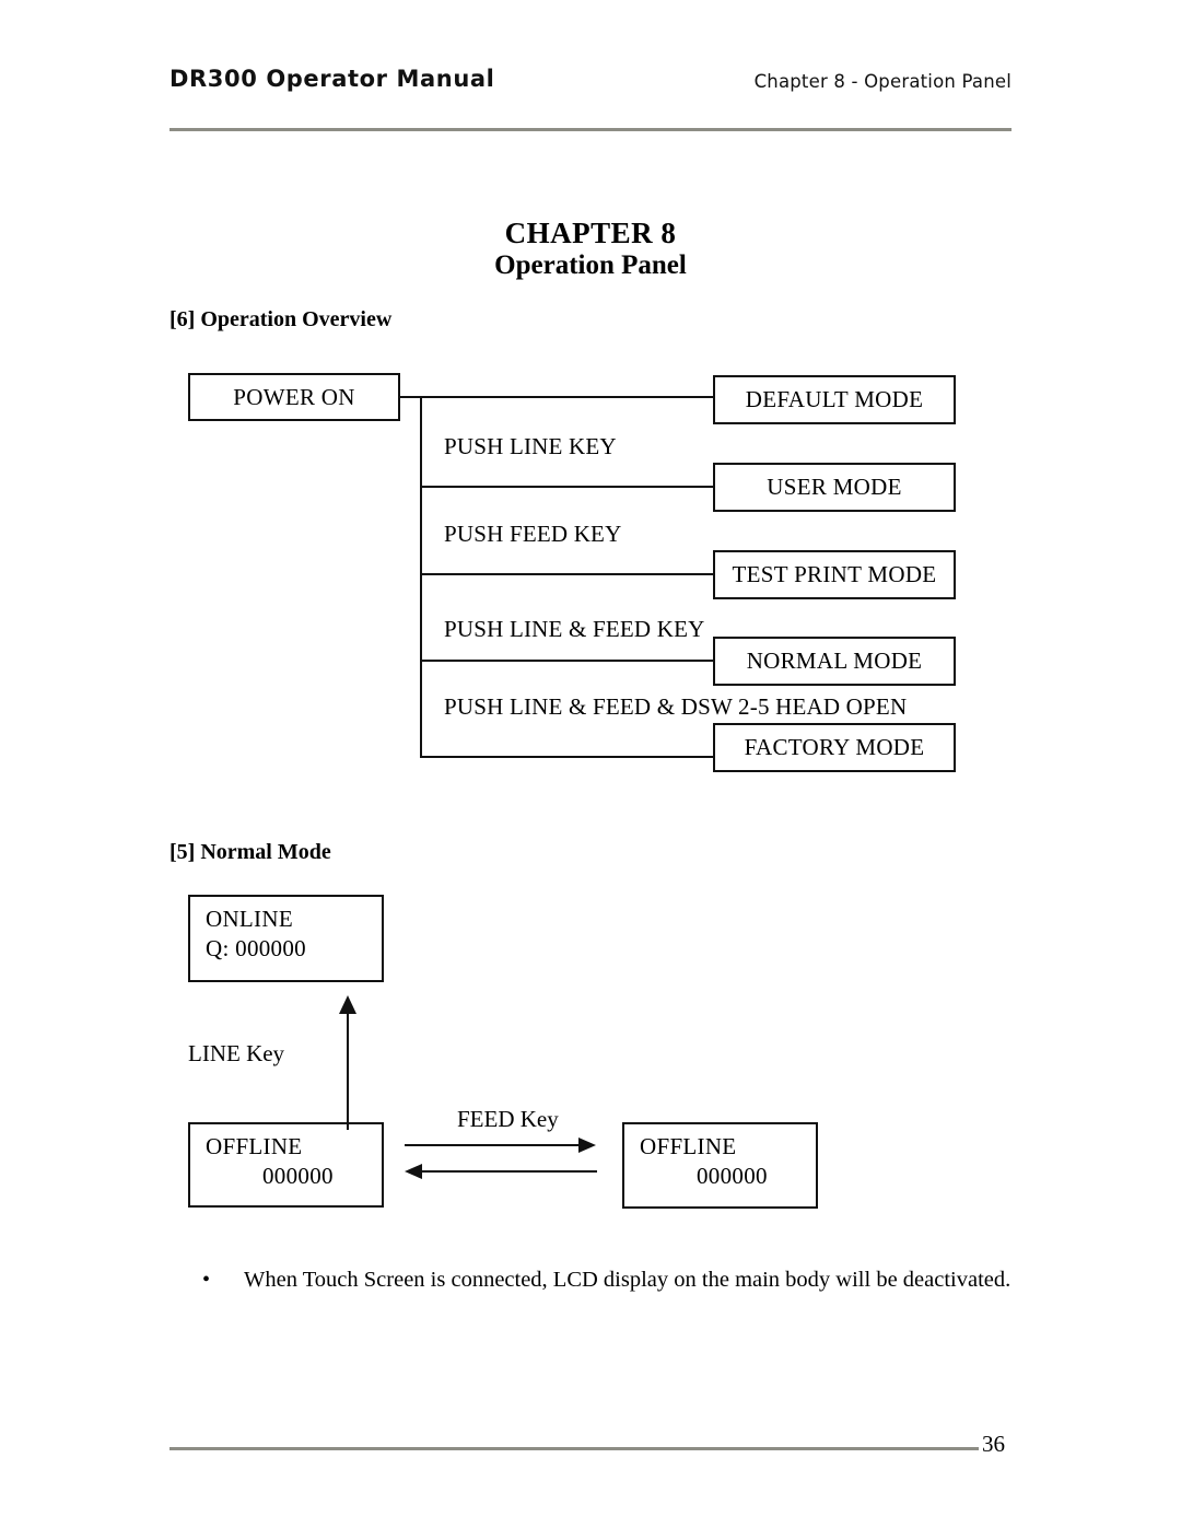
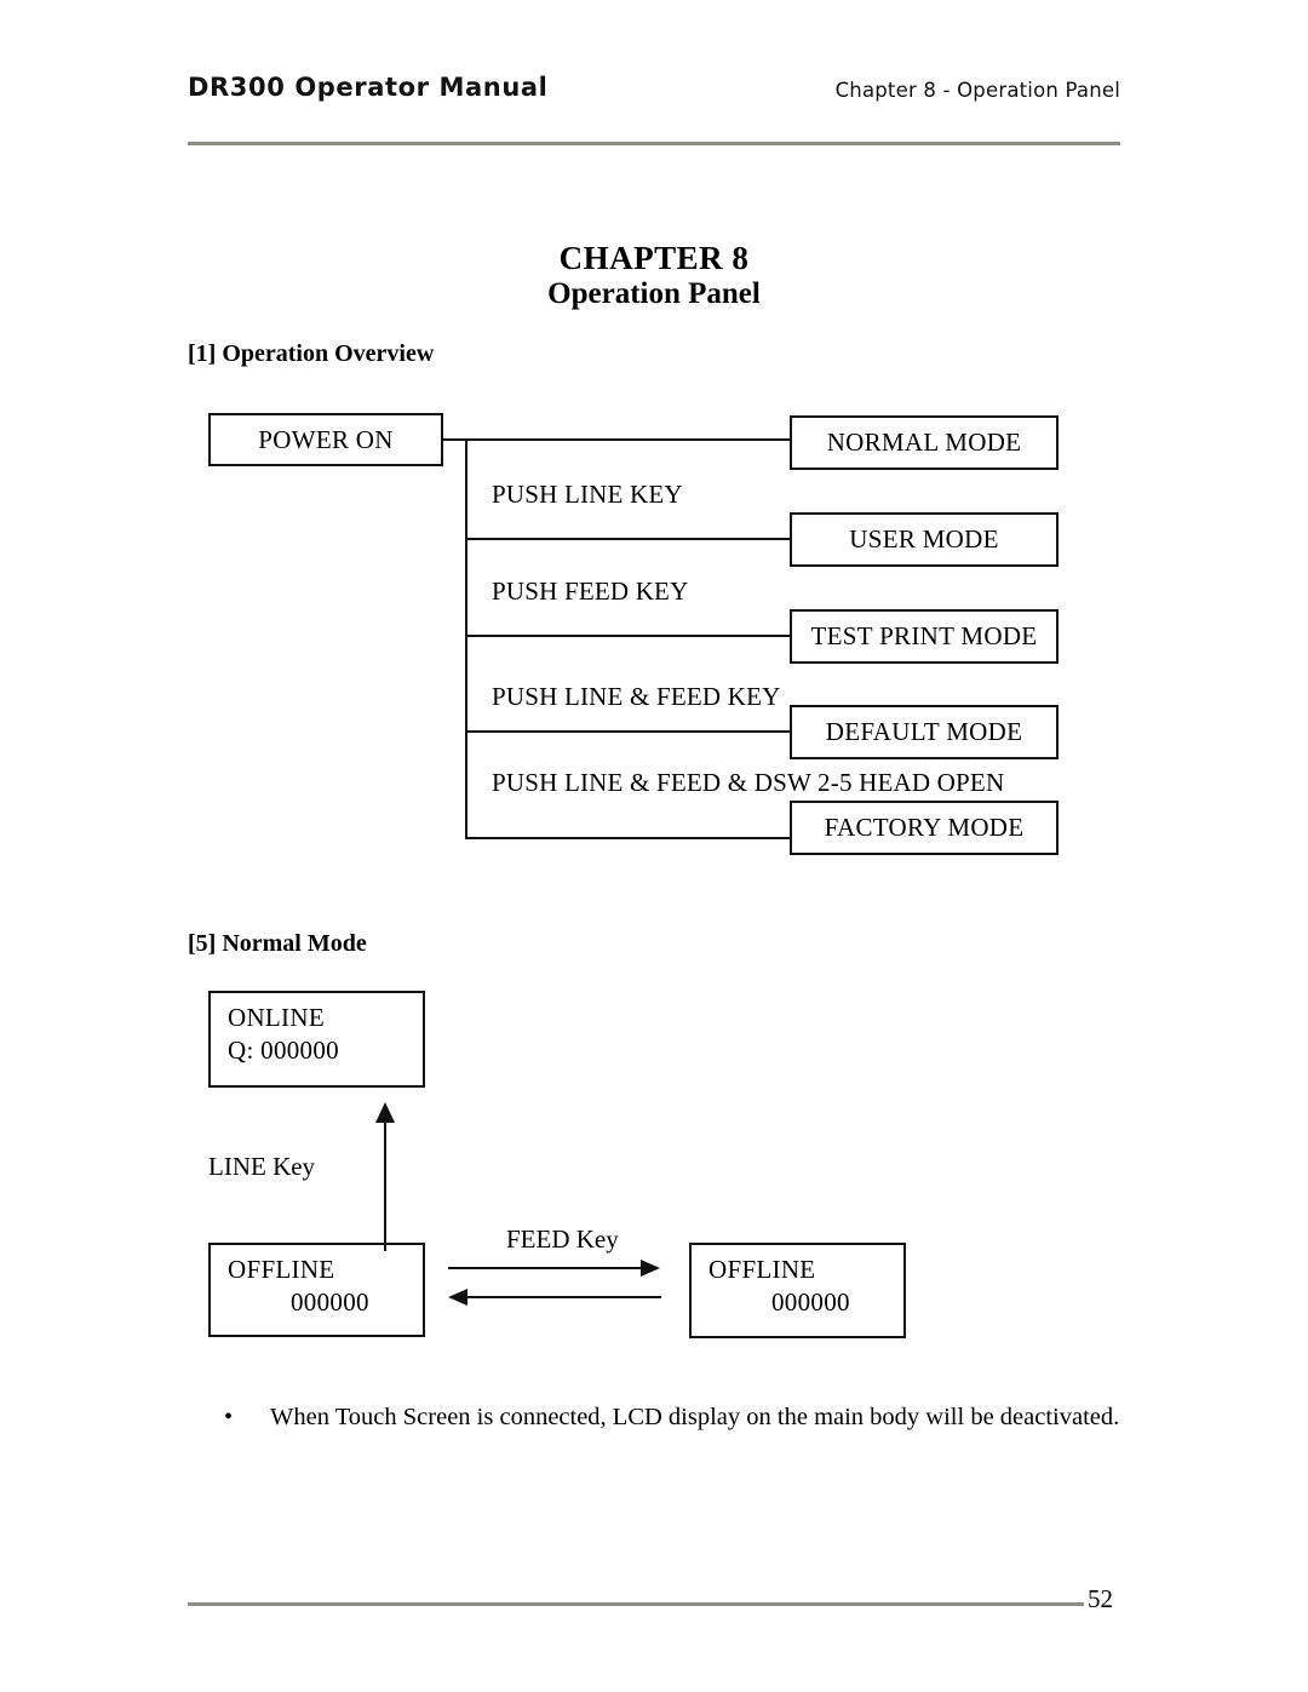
  DR300 Operator Manual
  Chapter 8 - Operation Panel
  CHAPTER 8
  Operation Panel
- [6] Operation Overview
+ [1] Operation Overview
  POWER ON
- DEFAULT MODE
+ NORMAL MODE
  USER MODE
  TEST PRINT MODE
- NORMAL MODE
+ DEFAULT MODE
  FACTORY MODE
  PUSH LINE KEY
  PUSH FEED KEY
  PUSH LINE & FEED KEY
  PUSH LINE & FEED & DSW 2-5 HEAD OPEN
  [5] Normal Mode
  ONLINE
  Q: 000000
  OFFLINE
  000000
  OFFLINE
  000000
  LINE Key
  FEED Key
  •
  When Touch Screen is connected, LCD display on the main body will be deactivated.
- 36
+ 52
